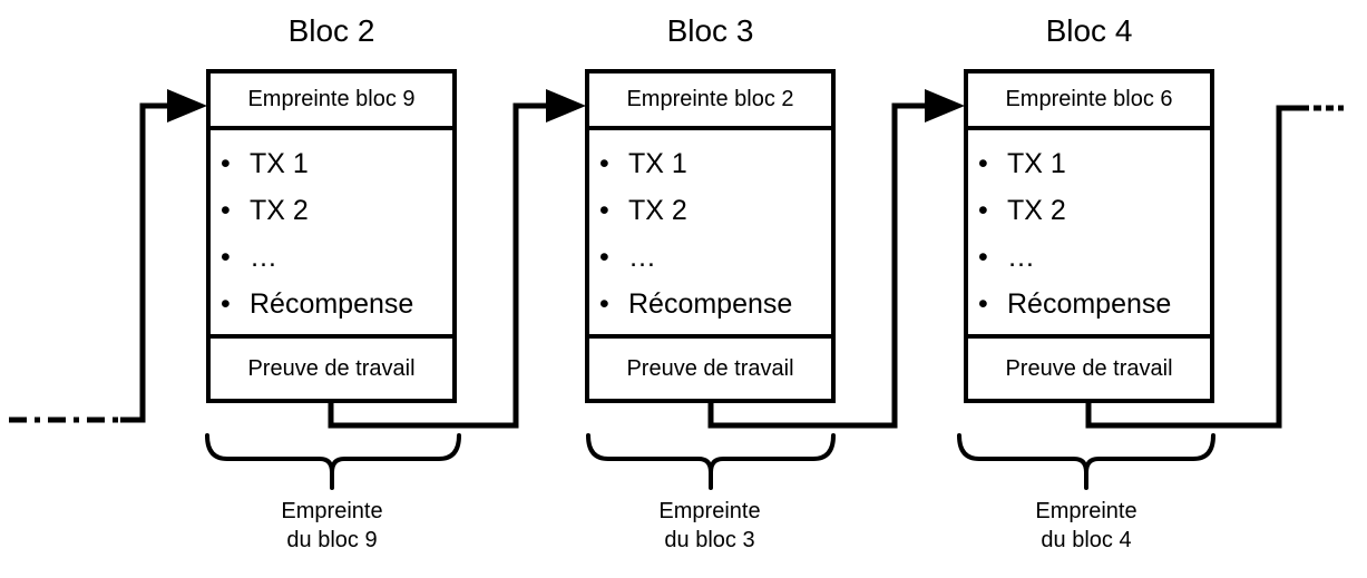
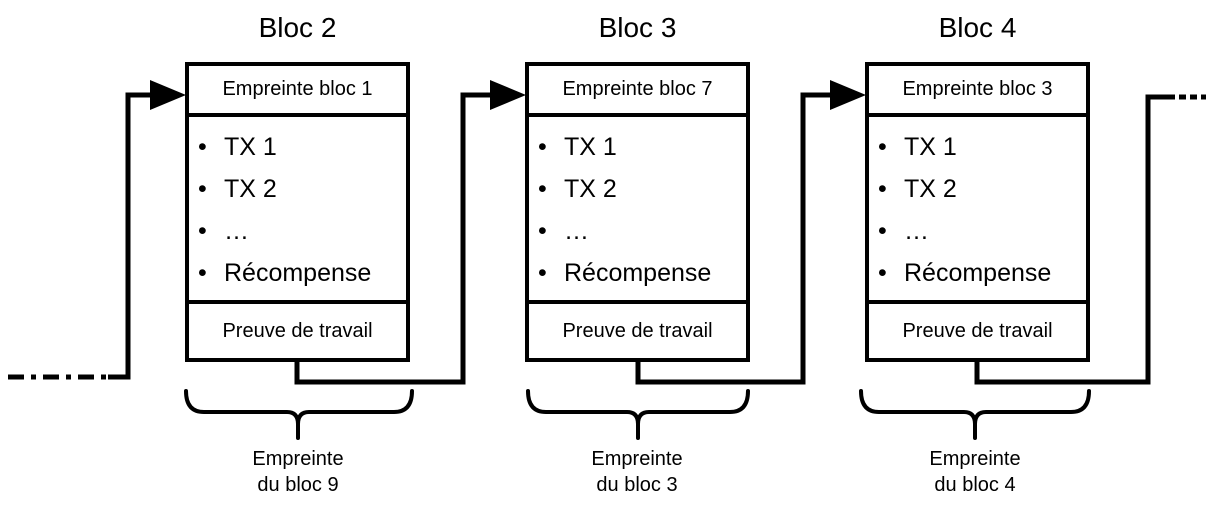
  Bloc 2
  Bloc 3
  Bloc 4
- Empreinte bloc 9
+ Empreinte bloc 1
  •
  TX 1
  •
  TX 2
  •
  …
  •
  Récompense
  Preuve de travail
- Empreinte bloc 2
+ Empreinte bloc 7
  •
  TX 1
  •
  TX 2
  •
  …
  •
  Récompense
  Preuve de travail
- Empreinte bloc 6
+ Empreinte bloc 3
  •
  TX 1
  •
  TX 2
  •
  …
  •
  Récompense
  Preuve de travail
  Empreinte
  du bloc 9
  Empreinte
  du bloc 3
  Empreinte
  du bloc 4
